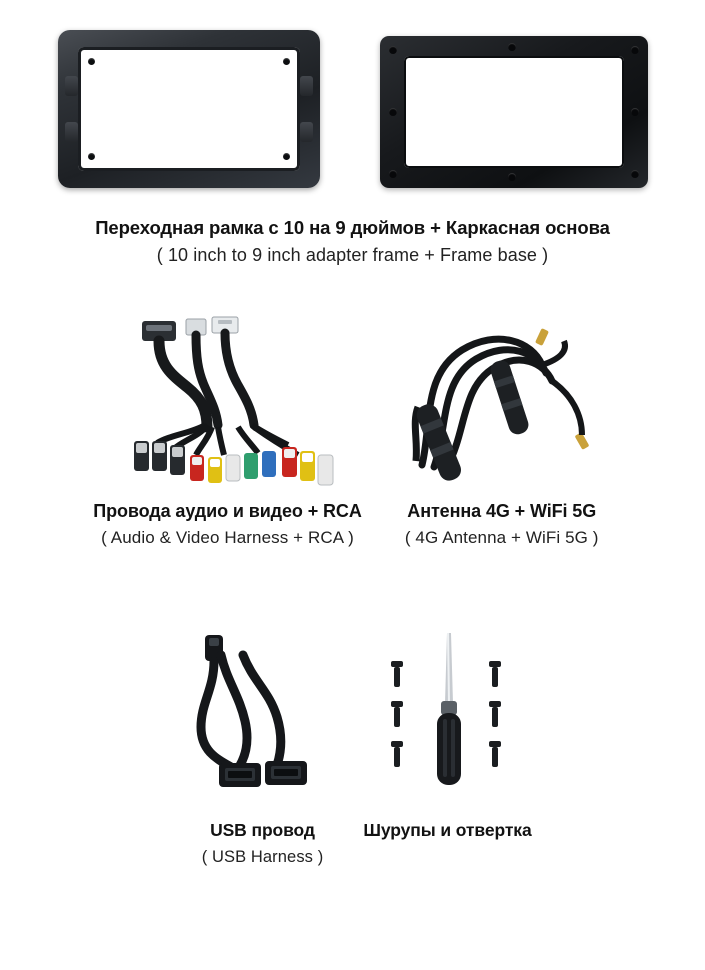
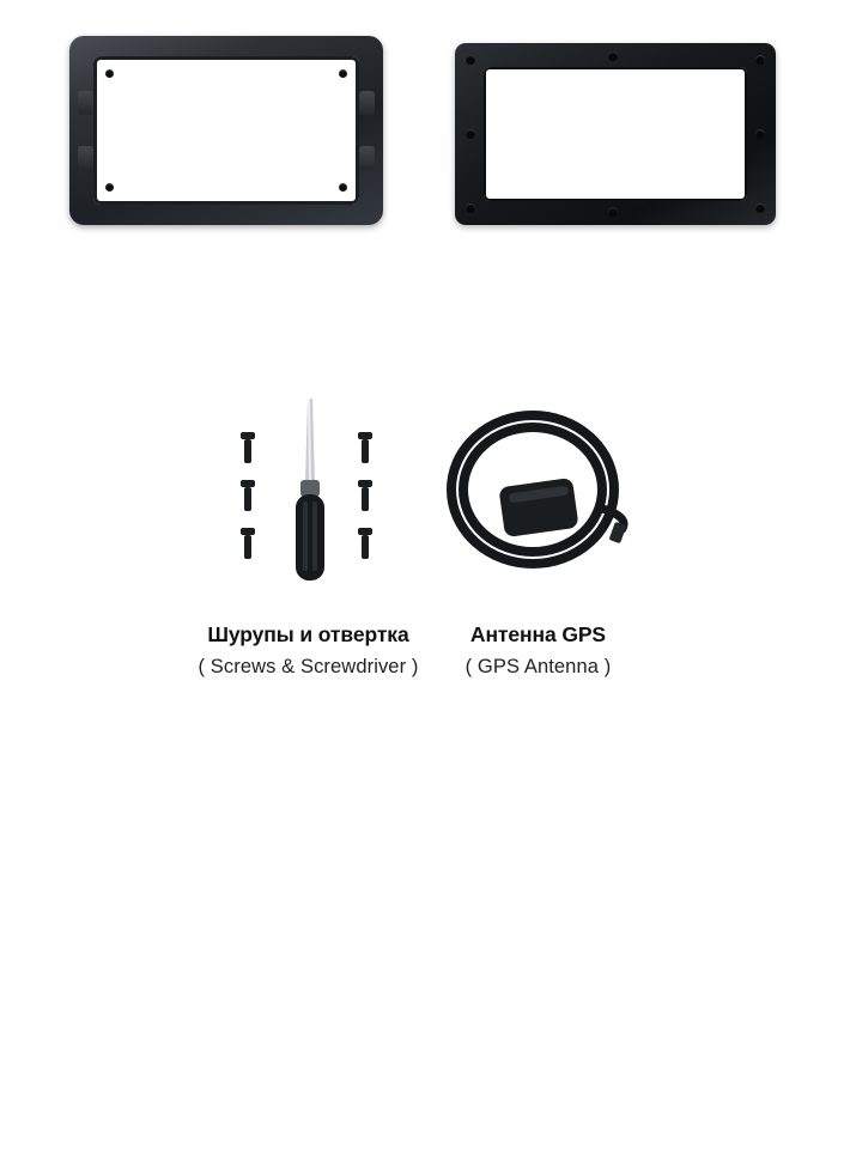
- Переходная рамка с 10 на 9 дюймов + Каркасная основа
- ( 10 inch to 9 inch adapter frame + Frame base )
- Провода аудио и видео + RCA
- ( Audio & Video Harness + RCA )
- Антенна 4G + WiFi 5G
- ( 4G Antenna + WiFi 5G )
- USB провод
- ( USB Harness )
  Шурупы и отвертка
+ ( Screws & Screwdriver )
+ Антенна GPS
+ ( GPS Antenna )
